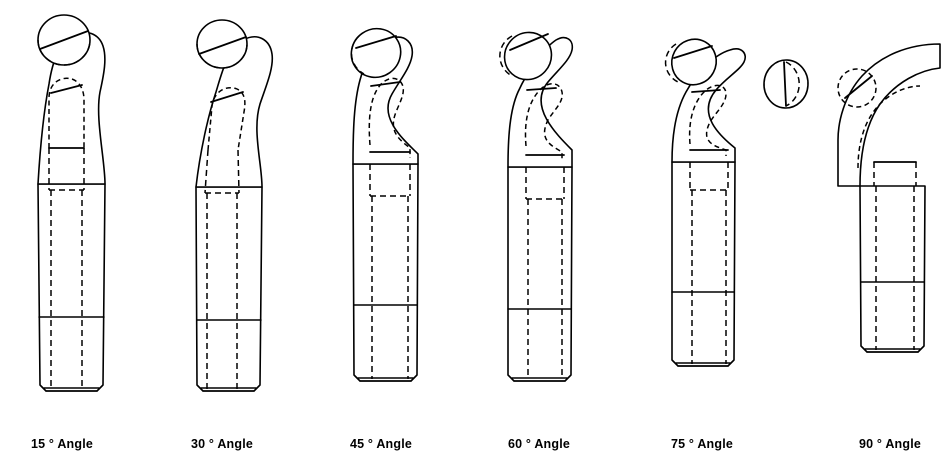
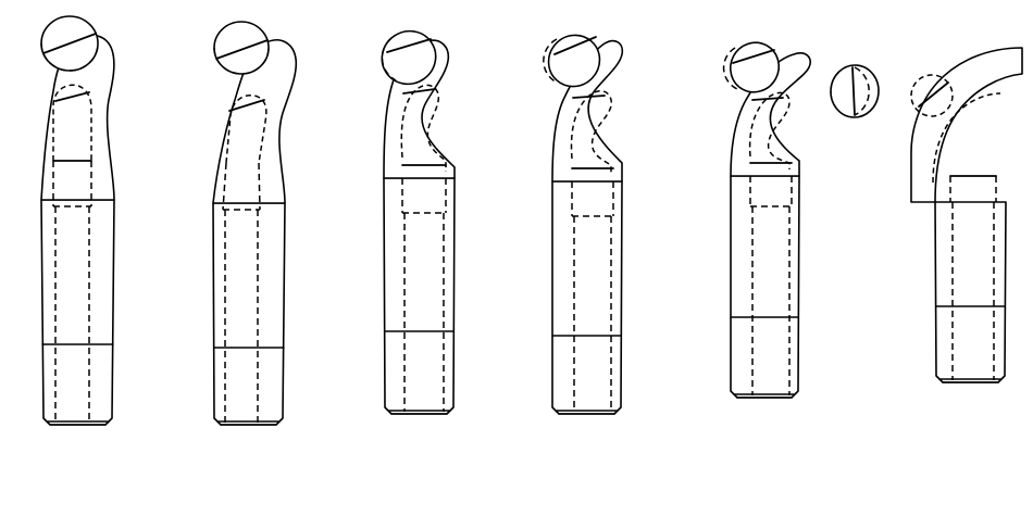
- 15 ° Angle
- 30 ° Angle
- 45 ° Angle
- 60 ° Angle
- 75 ° Angle
- 90 ° Angle
